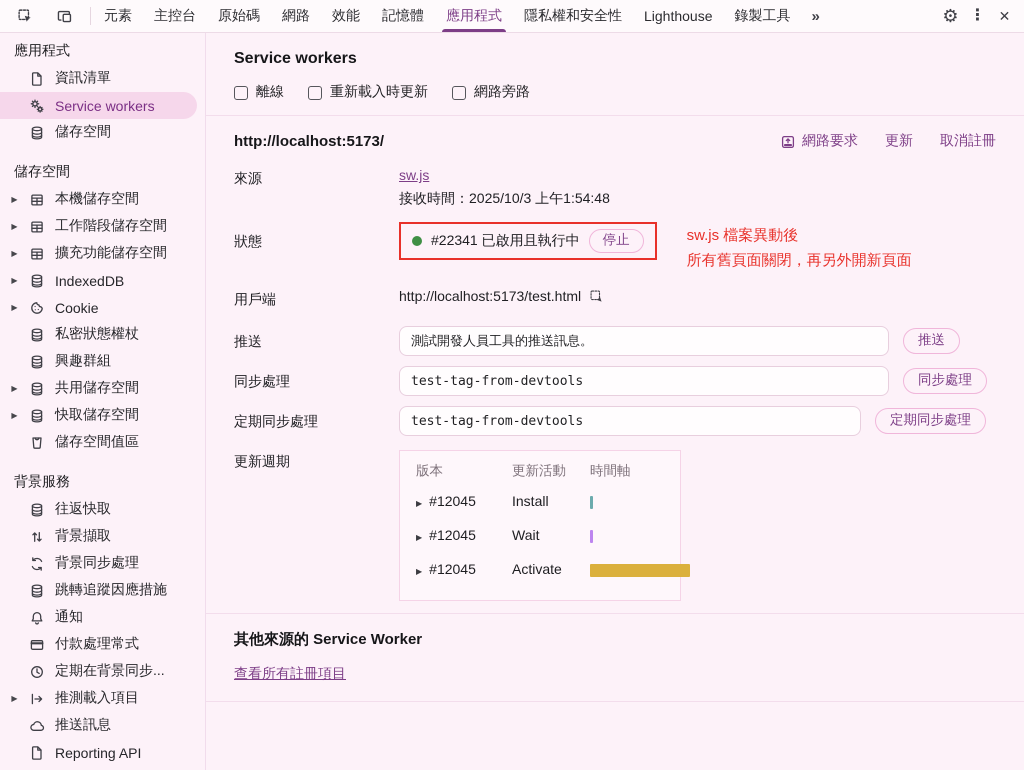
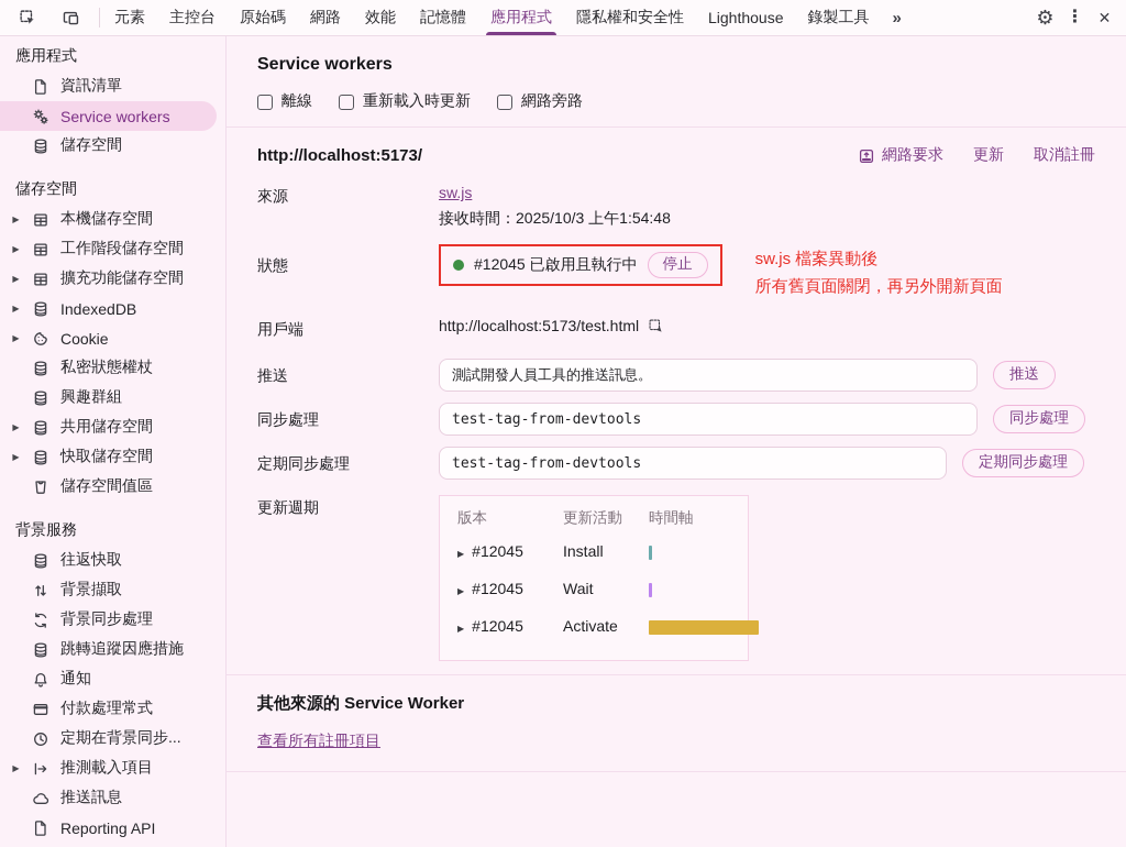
  元素
  主控台
  原始碼
  網路
  效能
  記憶體
  應用程式
  隱私權和安全性
  Lighthouse
  錄製工具
  »
  ⚙
  ⋮
  ✕
  應用程式
  資訊清單
  Service workers
  儲存空間
  儲存空間
  ▶
  本機儲存空間
  ▶
  工作階段儲存空間
  ▶
  擴充功能儲存空間
  ▶
  IndexedDB
  ▶
  Cookie
  私密狀態權杖
  興趣群組
  ▶
  共用儲存空間
  ▶
  快取儲存空間
  儲存空間值區
  背景服務
  往返快取
  背景擷取
  背景同步處理
  跳轉追蹤因應措施
  通知
  付款處理常式
  定期在背景同步...
  ▶
  推測載入項目
  推送訊息
  Reporting API
  Service workers
  離線
  重新載入時更新
  網路旁路
  http://localhost:5173/
  網路要求
  更新
  取消註冊
  來源
  sw.js
  接收時間：2025/10/3 上午1:54:48
  狀態
- #22341 已啟用且執行中
+ #12045 已啟用且執行中
  停止
  sw.js 檔案異動後
  所有舊頁面關閉，再另外開新頁面
  用戶端
  http://localhost:5173/test.html
  推送
  測試開發人員工具的推送訊息。
  推送
  同步處理
  test-tag-from-devtools
  同步處理
  定期同步處理
  test-tag-from-devtools
  定期同步處理
  更新週期
  版本
  更新活動
  時間軸
  ▶ #12045
  Install
  ▶ #12045
  Wait
  ▶ #12045
  Activate
  其他來源的 Service Worker
  查看所有註冊項目
